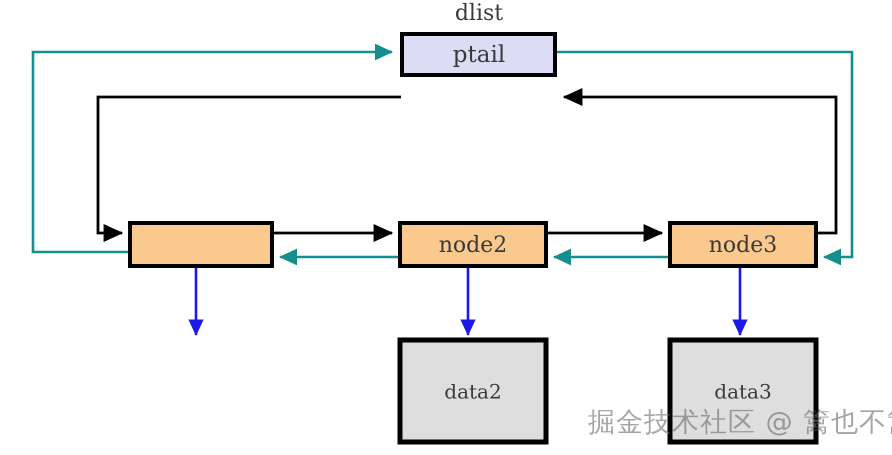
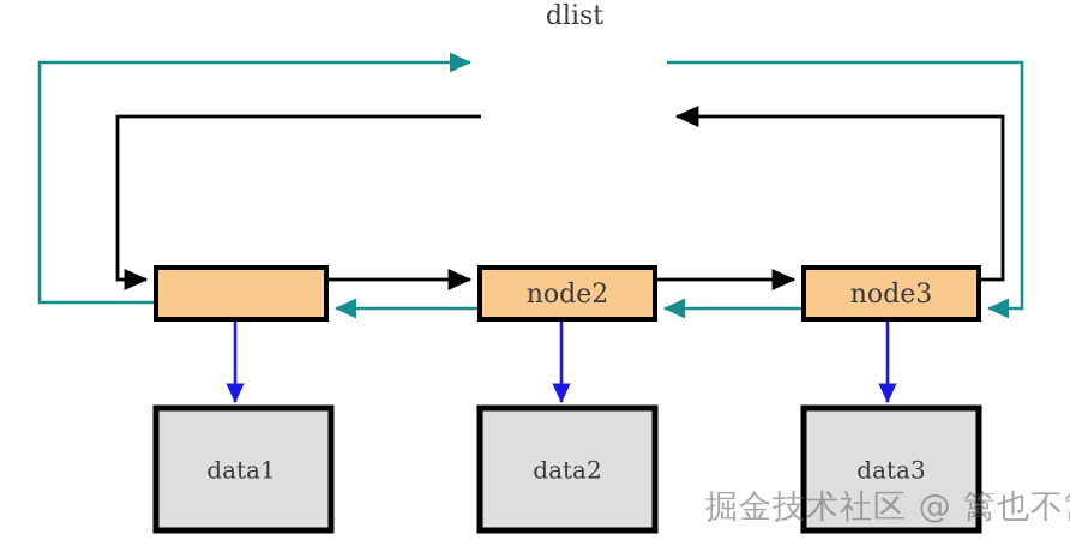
  dlist
- ptail
  node2
  node3
+ data1
  data2
  data3
  掘金技术社区 @ 篱也不
